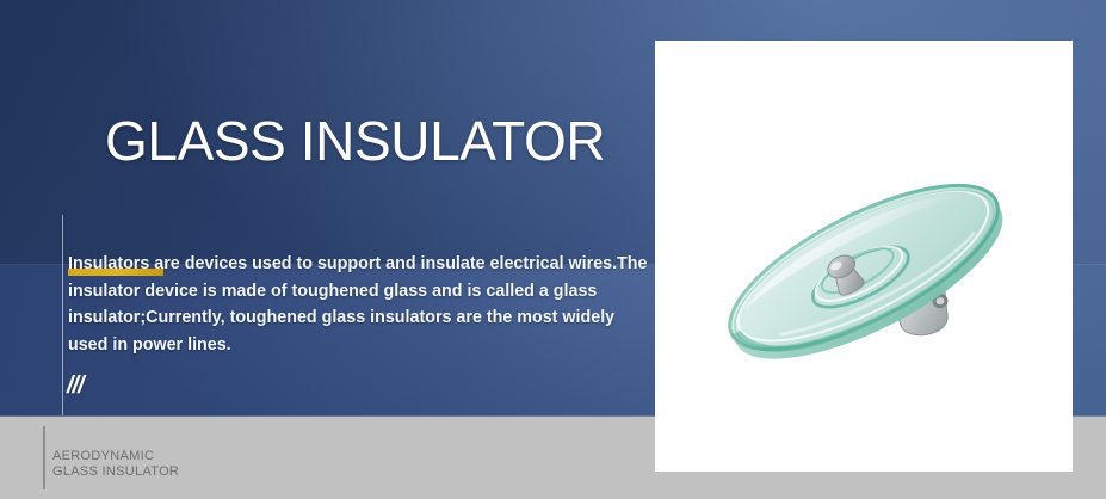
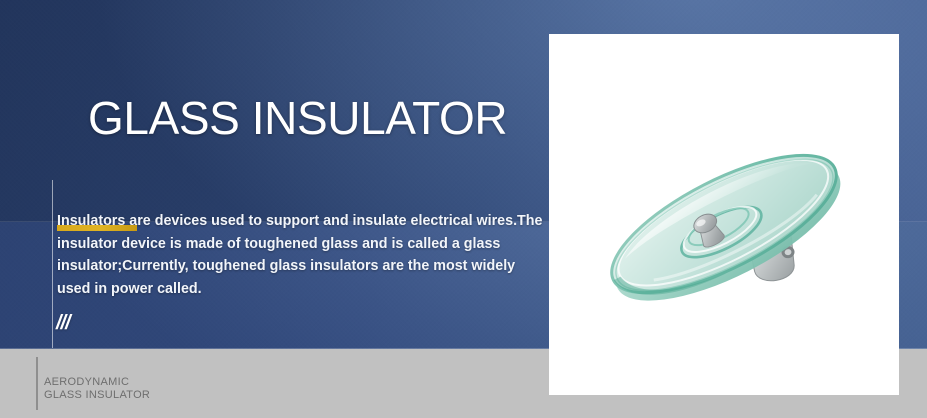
  GLASS INSULATOR
- Insulators are devices used to support and insulate electrical wires.The insulator device is made of toughened glass and is called a glass insulator;Currently, toughened glass insulators are the most widely used in power lines.
+ Insulators are devices used to support and insulate electrical wires.The insulator device is made of toughened glass and is called a glass insulator;Currently, toughened glass insulators are the most widely used in power called.
  ///
  AERODYNAMIC
  GLASS INSULATOR
